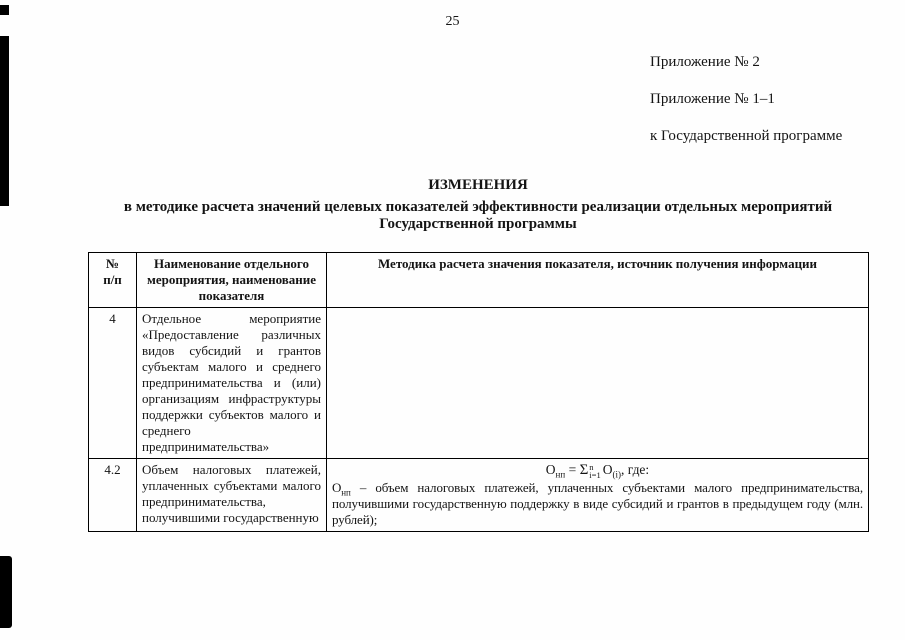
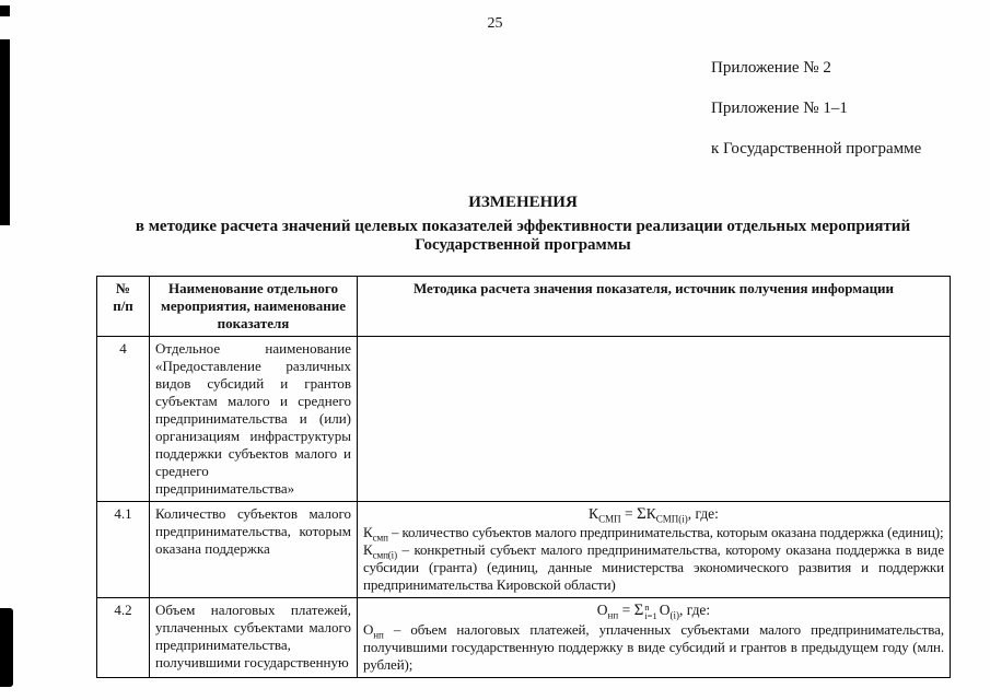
  25
  Приложение № 2
  Приложение № 1–1
  к Государственной программе
  ИЗМЕНЕНИЯ
  в методике расчета значений целевых показателей эффективности реализации отдельных мероприятий
  Государственной программы
  № п/п	Наименование отдельного мероприятия, наименование показателя	Методика расчета значения показателя, источник получения информации
- 4	Отдельное мероприятие «Предоставление различных видов субсидий и грантов субъектам малого и среднего предпринимательства и (или) организациям инфраструктуры поддержки субъектов малого и среднего предпринимательства»
+ 4	Отдельное наименование «Предоставление различных видов субсидий и грантов субъектам малого и среднего предпринимательства и (или) организациям инфраструктуры поддержки субъектов малого и среднего предпринимательства»
+ 4.1	Количество субъектов малого предпринимательства, которым оказана поддержка	КСМП = ΣКСМП(i), где: Ксмп – количество субъектов малого предпринимательства, которым оказана поддержка (единиц); Ксмп(i) – конкретный субъект малого предпринимательства, которому оказана поддержка в виде субсидии (гранта) (единиц, данные министерства экономического развития и поддержки предпринимательства Кировской области)
  4.2	Объем налоговых платежей, уплаченных субъектами малого предпринимательства, получившими государственную	Онп = Σni=1О(i), где: Онп – объем налоговых платежей, уплаченных субъектами малого предпринимательства, получившими государственную поддержку в виде субсидий и грантов в предыдущем году (млн. рублей);
